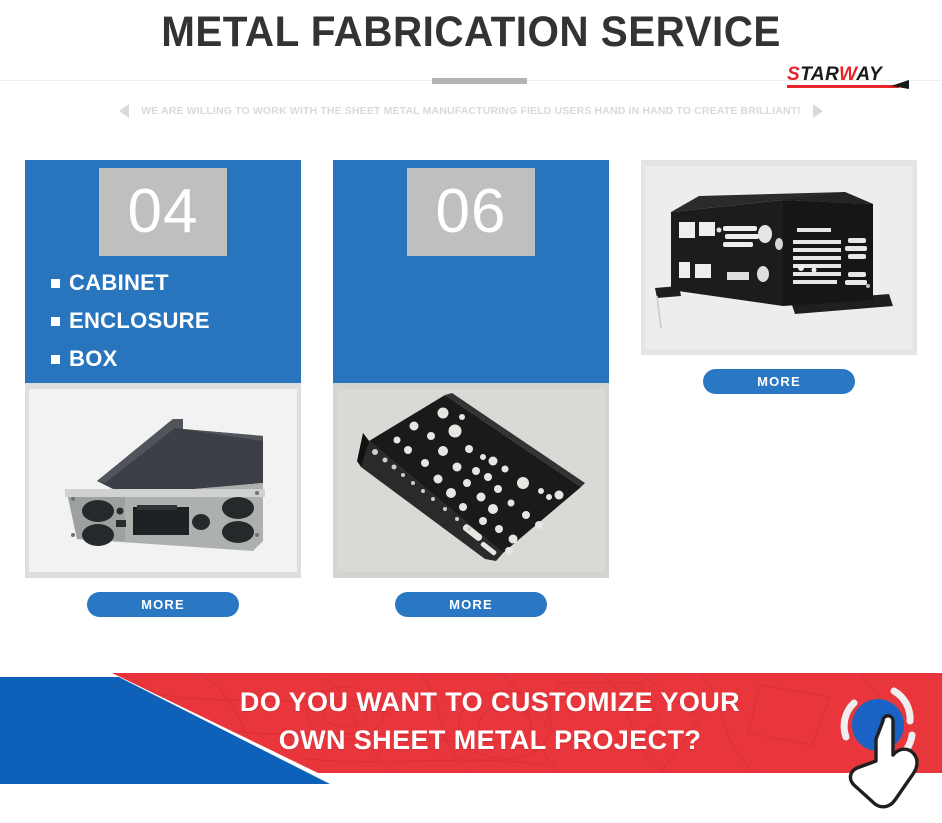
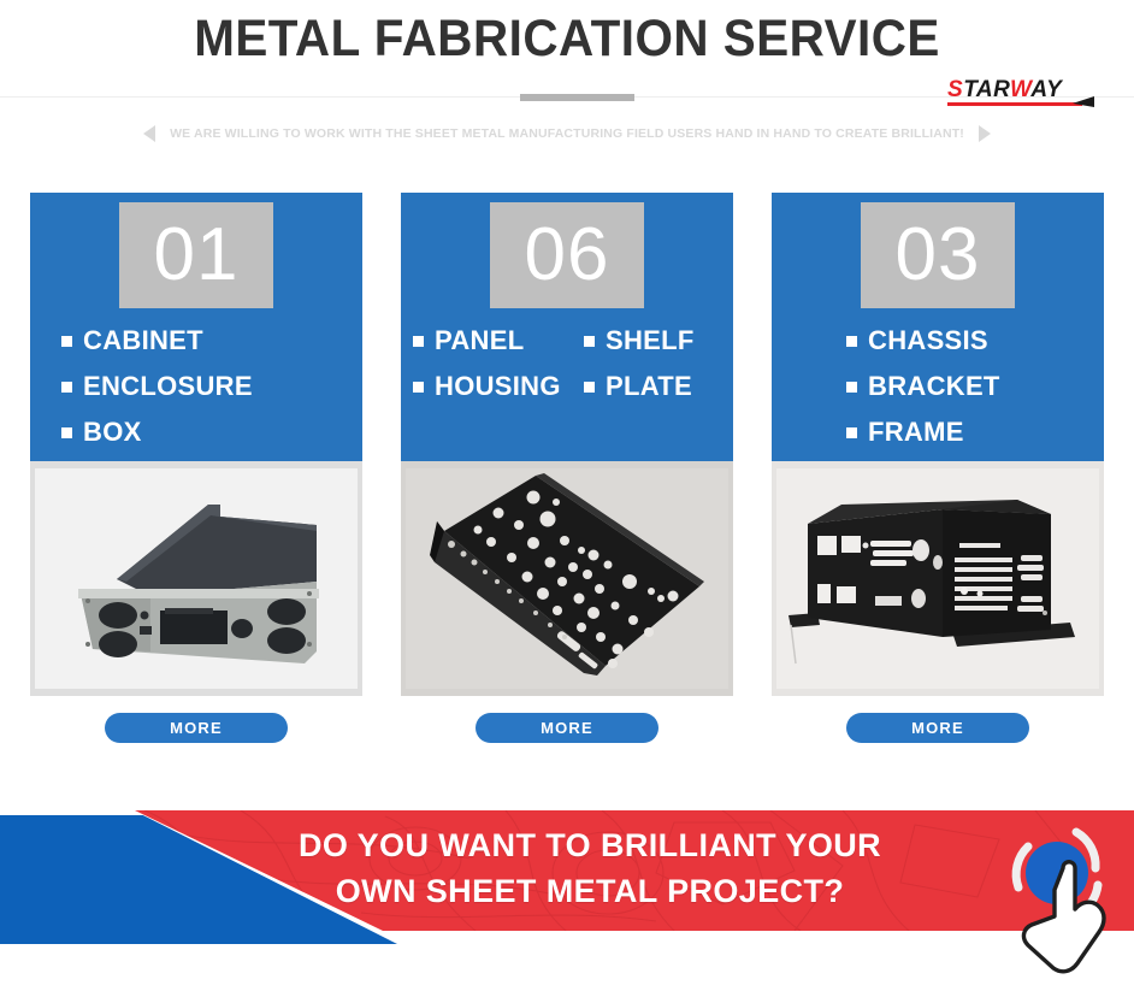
  METAL FABRICATION SERVICE
  STARWAY
  WE ARE WILLING TO WORK WITH THE SHEET METAL MANUFACTURING FIELD USERS HAND IN HAND TO CREATE BRILLIANT!
- 04
+ 01
  CABINET
  ENCLOSURE
  BOX
  MORE
  06
+ PANEL
+ HOUSING
+ SHELF
+ PLATE
  MORE
+ 03
+ CHASSIS
+ BRACKET
+ FRAME
  MORE
- DO YOU WANT TO CUSTOMIZE YOUR
+ DO YOU WANT TO BRILLIANT YOUR
  OWN SHEET METAL PROJECT?
